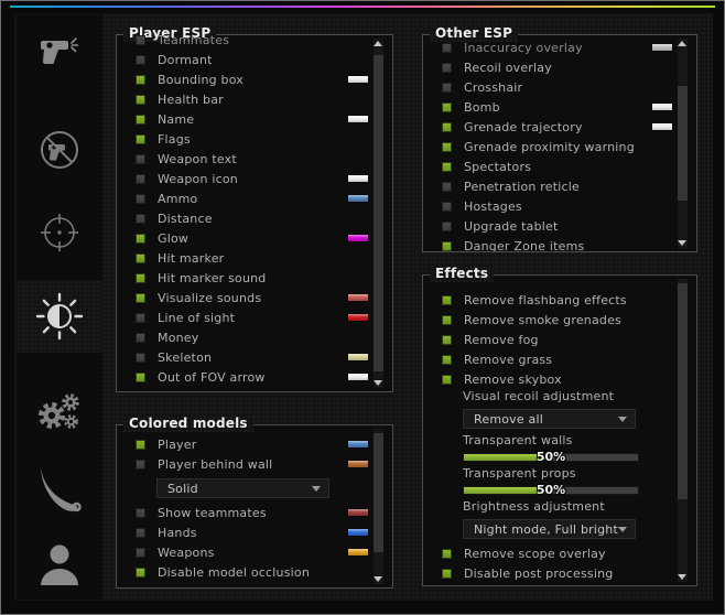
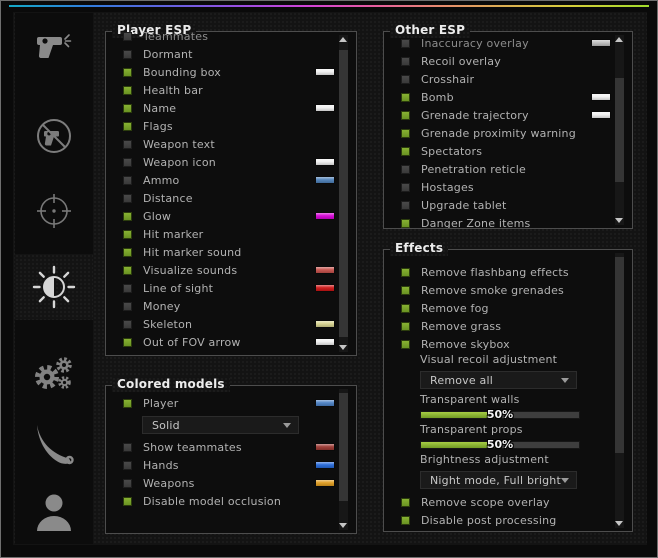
  Player ESP
  Teammates
  Dormant
  Bounding box
  Health bar
  Name
  Flags
  Weapon text
  Weapon icon
  Ammo
  Distance
  Glow
  Hit marker
  Hit marker sound
  Visualize sounds
  Line of sight
  Money
  Skeleton
  Out of FOV arrow
  Colored models
  Player
- Player behind wall
  Solid
  Show teammates
  Hands
  Weapons
  Disable model occlusion
  Other ESP
  Inaccuracy overlay
  Recoil overlay
  Crosshair
  Bomb
  Grenade trajectory
  Grenade proximity warning
  Spectators
  Penetration reticle
  Hostages
  Upgrade tablet
  Danger Zone items
  Effects
  Remove flashbang effects
  Remove smoke grenades
  Remove fog
  Remove grass
  Remove skybox
  Visual recoil adjustment
  Remove all
  Transparent walls
  50%
  Transparent props
  50%
  Brightness adjustment
  Night mode, Full bright
  Remove scope overlay
  Disable post processing
